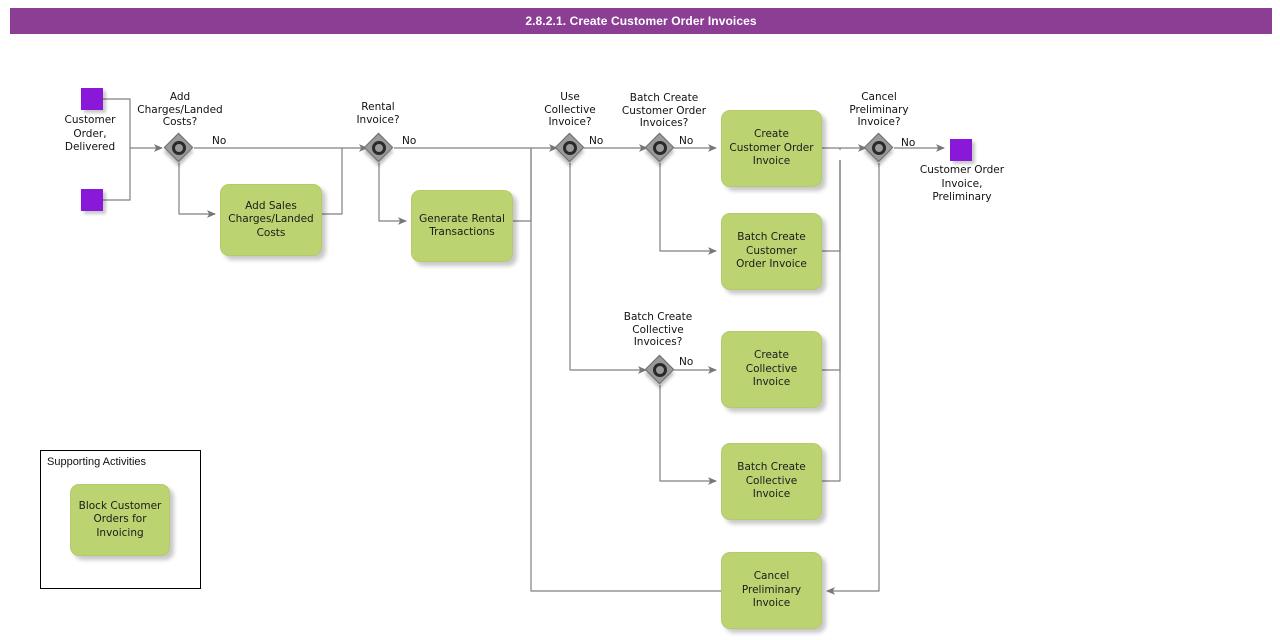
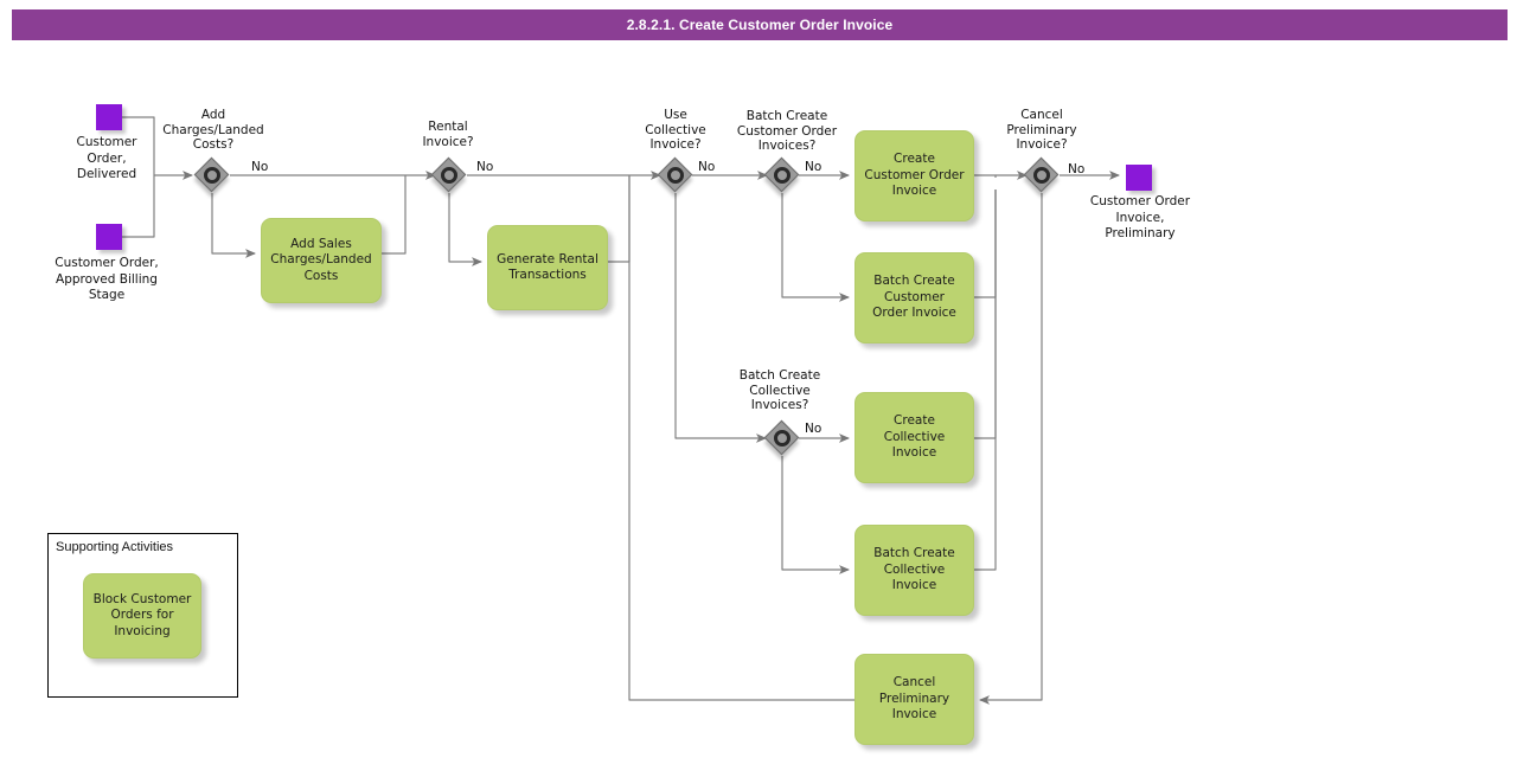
- 2.8.2.1. Create Customer Order Invoices
+ 2.8.2.1. Create Customer Order Invoice
  Customer
  Order,
  Delivered
+ Customer Order,
+ Approved Billing
+ Stage
  Customer Order
  Invoice,
  Preliminary
  Add
  Charges/Landed
  Costs?
  No
  Rental
  Invoice?
  No
  Use
  Collective
  Invoice?
  No
  Batch Create
  Customer Order
  Invoices?
  No
  Cancel
  Preliminary
  Invoice?
  No
  Batch Create
  Collective
  Invoices?
  No
  Add Sales
  Charges/Landed
  Costs
  Generate Rental
  Transactions
  Create
  Customer Order
  Invoice
  Batch Create
  Customer
  Order Invoice
  Create
  Collective
  Invoice
  Batch Create
  Collective
  Invoice
  Cancel
  Preliminary
  Invoice
  Supporting Activities
  Block Customer
  Orders for
  Invoicing
